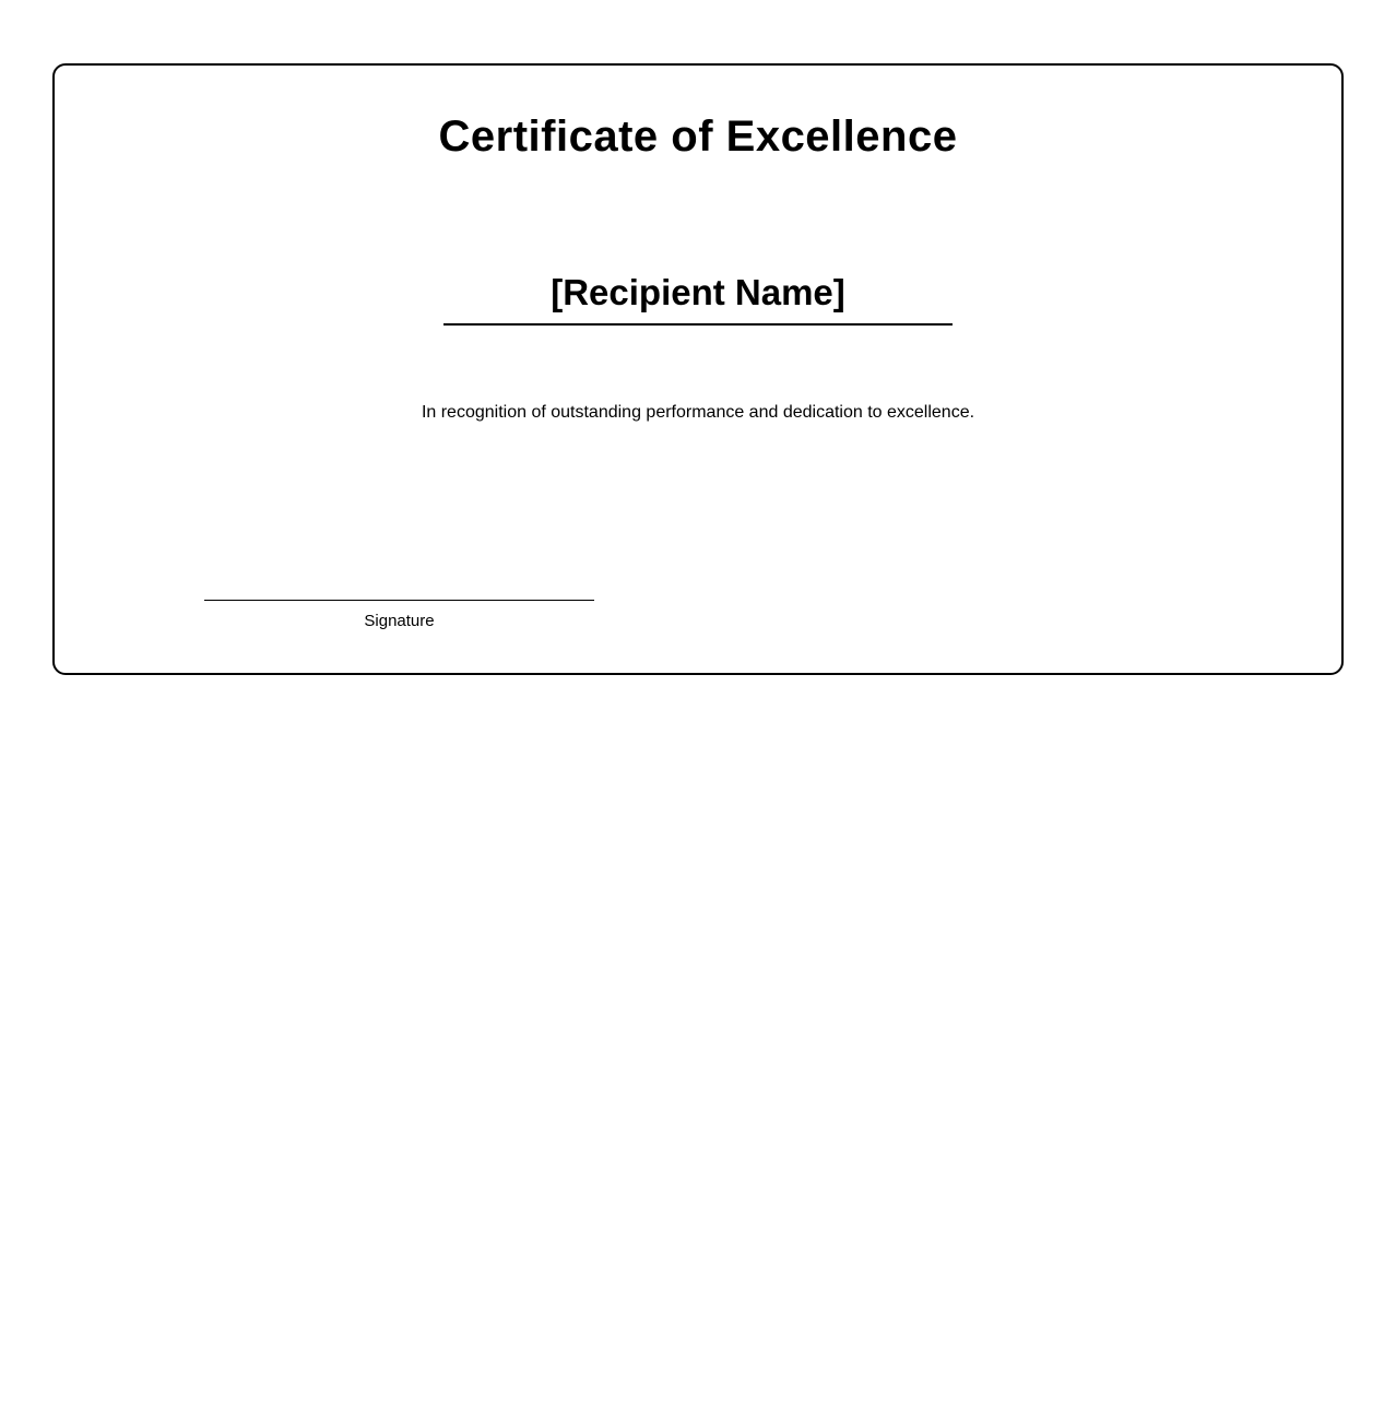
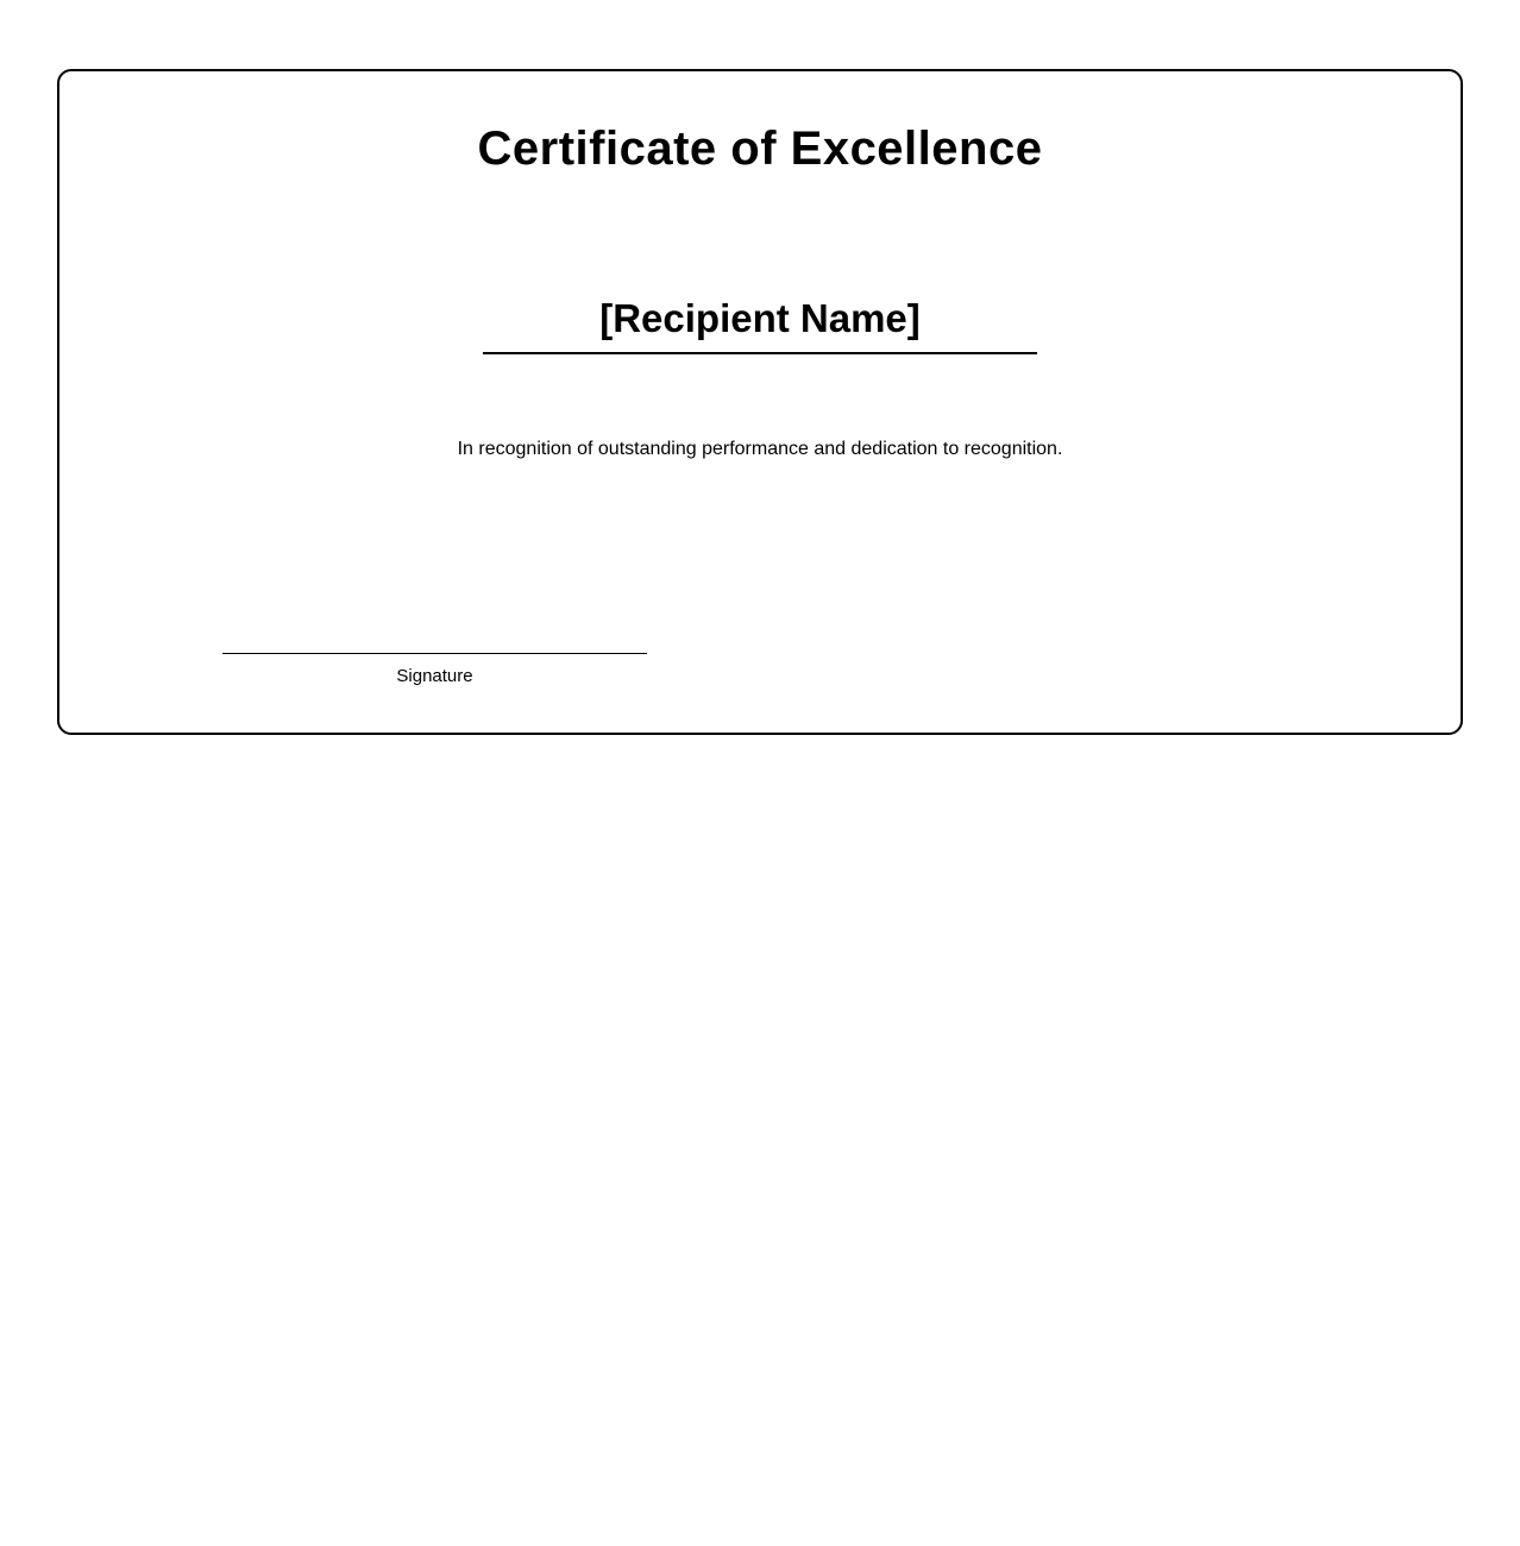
  Certificate of Excellence
  [Recipient Name]
- In recognition of outstanding performance and dedication to excellence.
+ In recognition of outstanding performance and dedication to recognition.
  Signature
